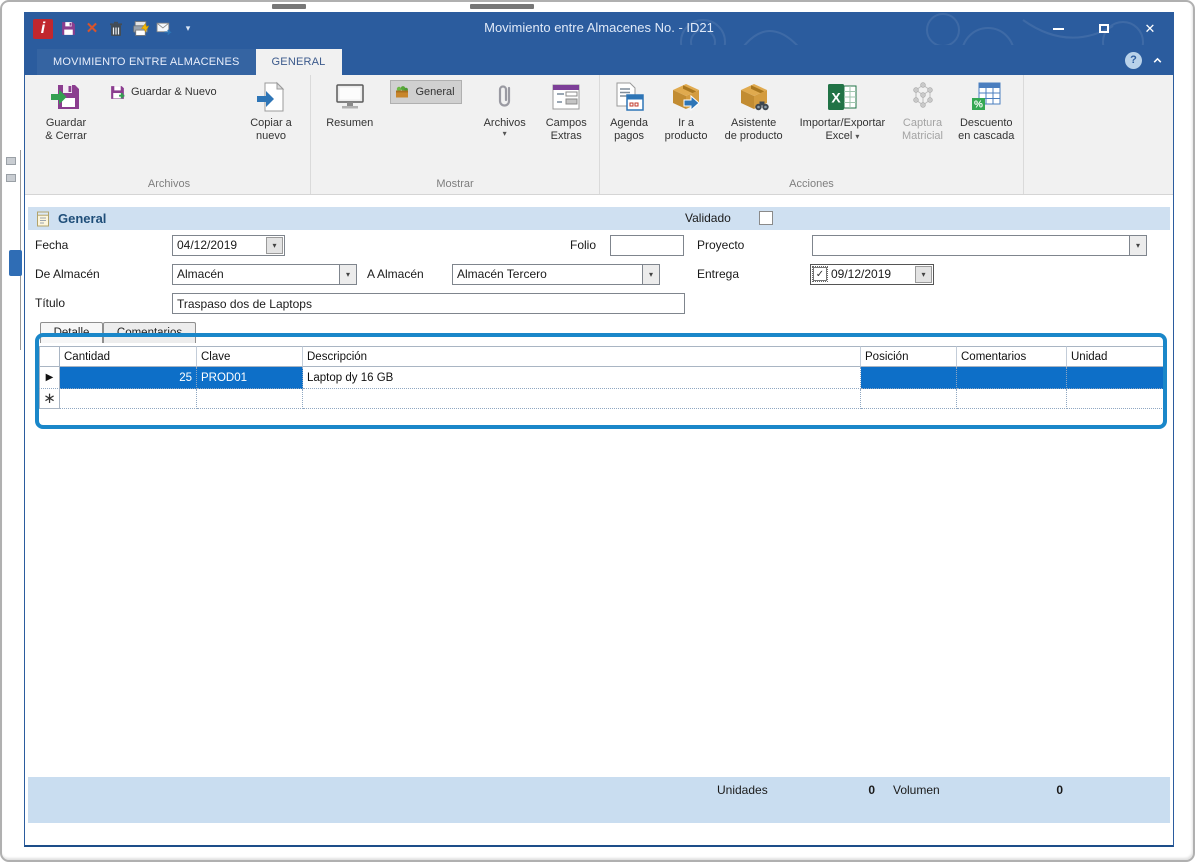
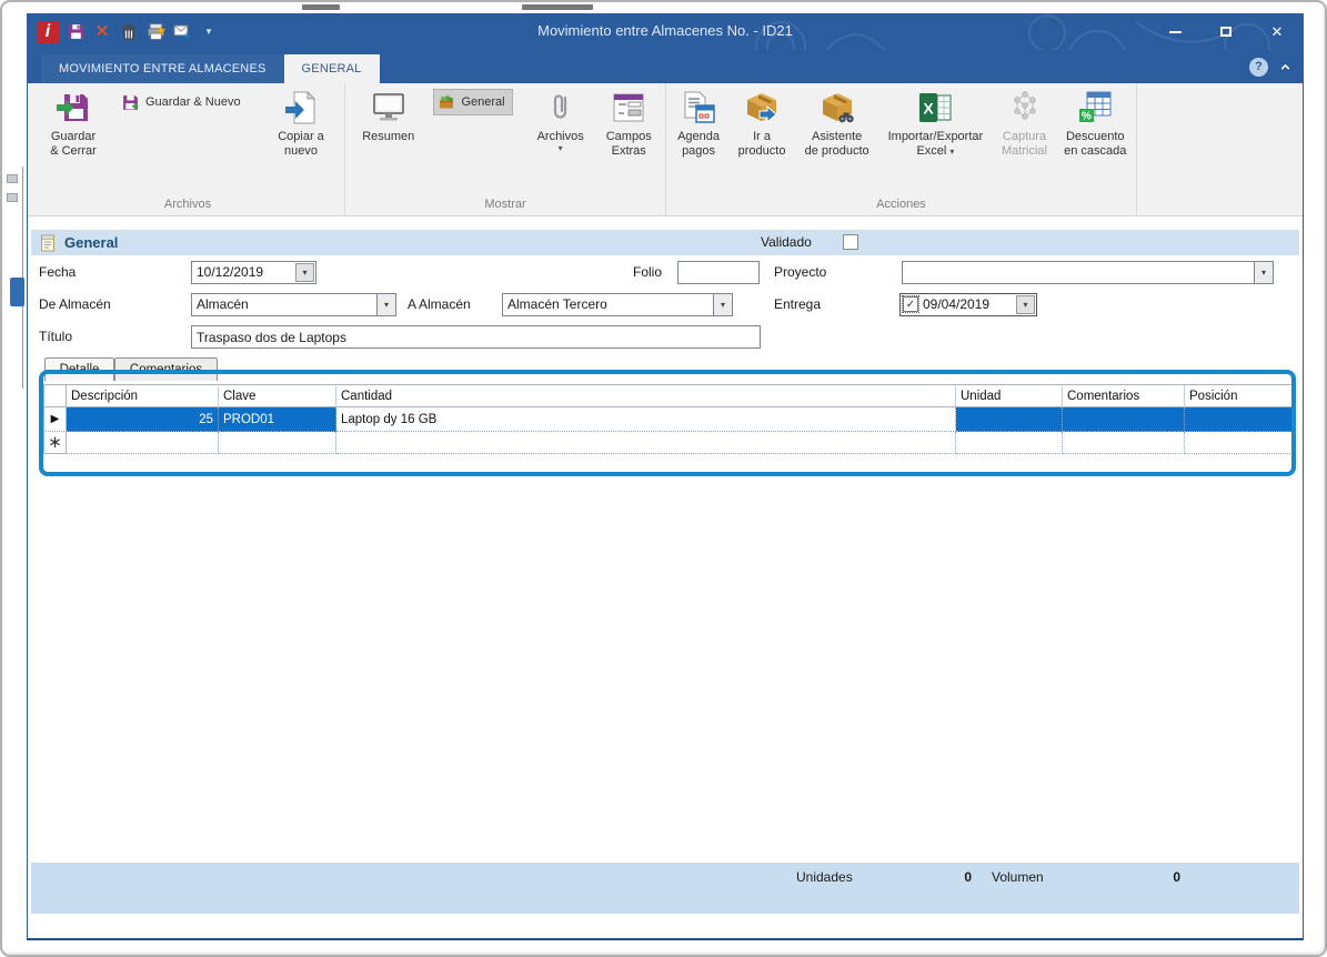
  i
  ✕
  ▾
  Movimiento entre Almacenes No. - ID21
  ✕
  MOVIMIENTO ENTRE ALMACENES
  GENERAL
  ?
  Guardar
  & Cerrar
  Guardar & Nuevo
  Copiar a
  nuevo
  Archivos
  Resumen
  General
  Archivos
  ▾
  Campos
  Extras
  Mostrar
  Agenda
  pagos
  Ir a
  producto
  Asistente
  de producto
  X
  Importar/Exportar
  Excel
  ▾
  Captura
  Matricial
  %
  Descuento
  en cascada
  Acciones
  General
  Validado
  Fecha
- 04/12/2019
+ 10/12/2019
  ▾
  Folio
  Proyecto
  ▾
  De Almacén
  Almacén
  ▾
  A Almacén
  Almacén Tercero
  ▾
  Entrega
  ✓
- 09/12/2019
+ 09/04/2019
  ▾
  Título
  Traspaso dos de Laptops
  Detalle
  Comentarios
- Cantidad
+ Descripción
  Clave
- Descripción
+ Cantidad
- Posición
+ Unidad
  Comentarios
- Unidad
+ Posición
  ▶
  25
  PROD01
  Laptop dy 16 GB
  ∗
  Unidades
  0
  Volumen
  0
